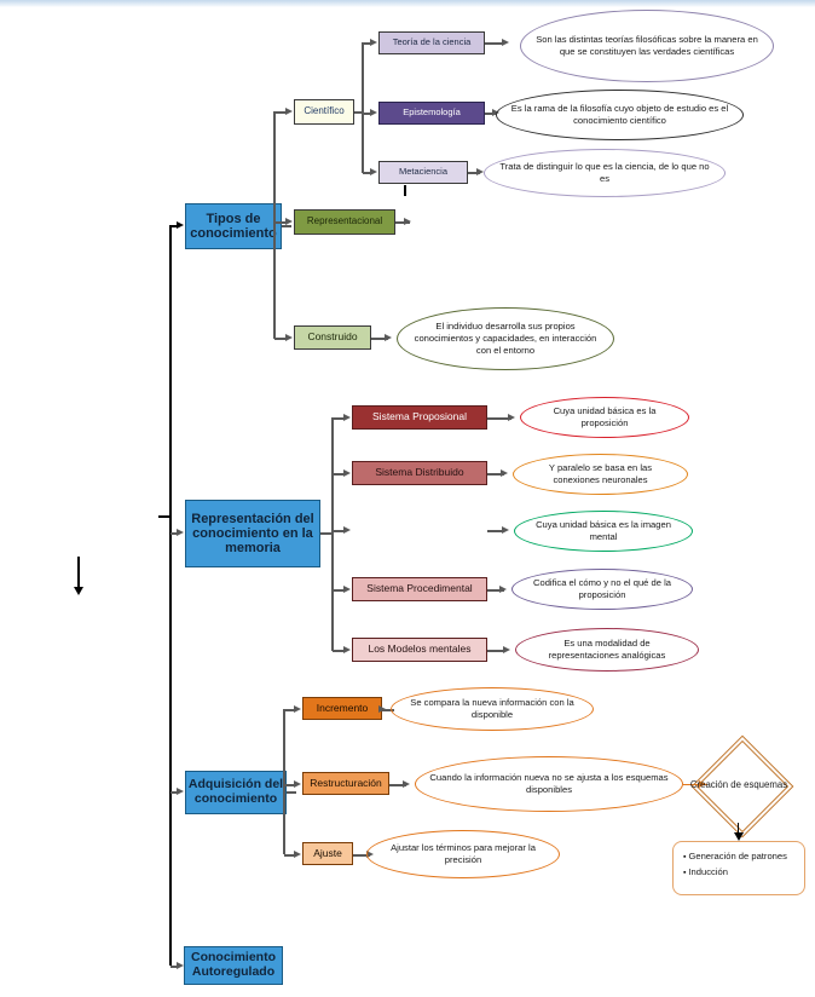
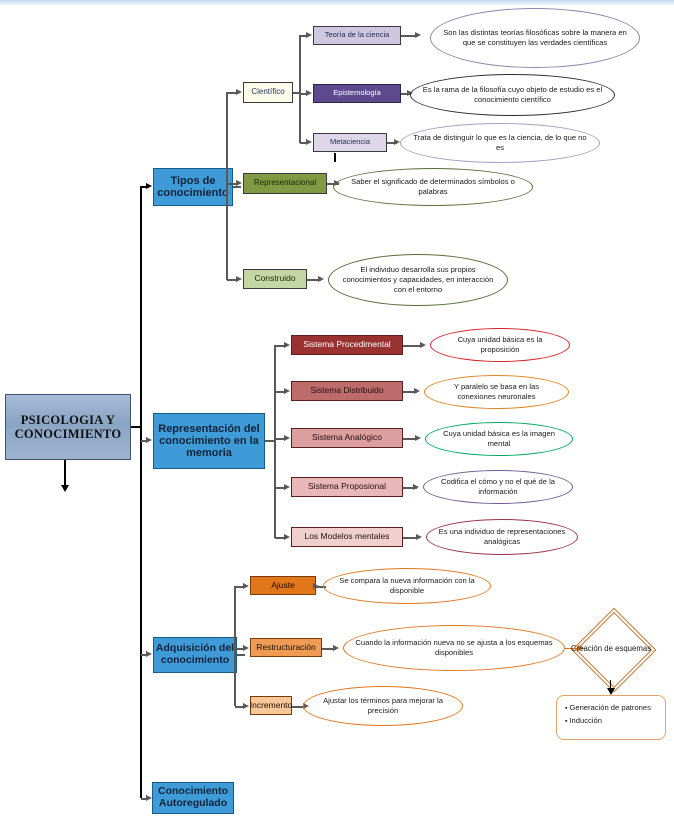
+ PSICOLOGIA Y CONOCIMIENTO
  Tipos de conocimient
  Representación del conocimiento en la memoria
  Adquisición del conocimiento
  Conocimiento Autoregulado
  Científico
  Representacional
  Construido
  Teoría de la ciencia
  Epistemología
  Metaciencia
  Son las distintas teorías filosóficas sobre la manera en que se constituyen las verdades científicas
  Es la rama de la filosofía cuyo objeto de estudio es el conocimiento científico
  Trata de distinguir lo que es la ciencia, de lo que no es
+ Saber el significado de determinados símbolos o palabras
  El individuo desarrolla sus propios conocimientos y capacidades, en interacción con el entorno
- Sistema Proposional
+ Sistema Procedimental
  Sistema Distribuido
+ Sistema Analógico
- Sistema Procedimental
+ Sistema Proposional
  Los Modelos mentales
  Cuya unidad básica es la proposición
  Y paralelo se basa en las conexiones neuronales
  Cuya unidad básica es la imagen mental
- Codifica el cómo y no el qué de la proposición
+ Codifica el cómo y no el qué de la información
- Es una modalidad de representaciones analógicas
+ Es una individuo de representaciones analógicas
- Incremento
+ Ajuste
  Restructuración
- Ajuste
+ Incremento
  Se compara la nueva información con la disponible
  Cuando la información nueva no se ajusta a los esquemas disponibles
  Ajustar los términos para mejorar la precisión
  Creación de esquemas
  Generación de patrones
  Inducción
